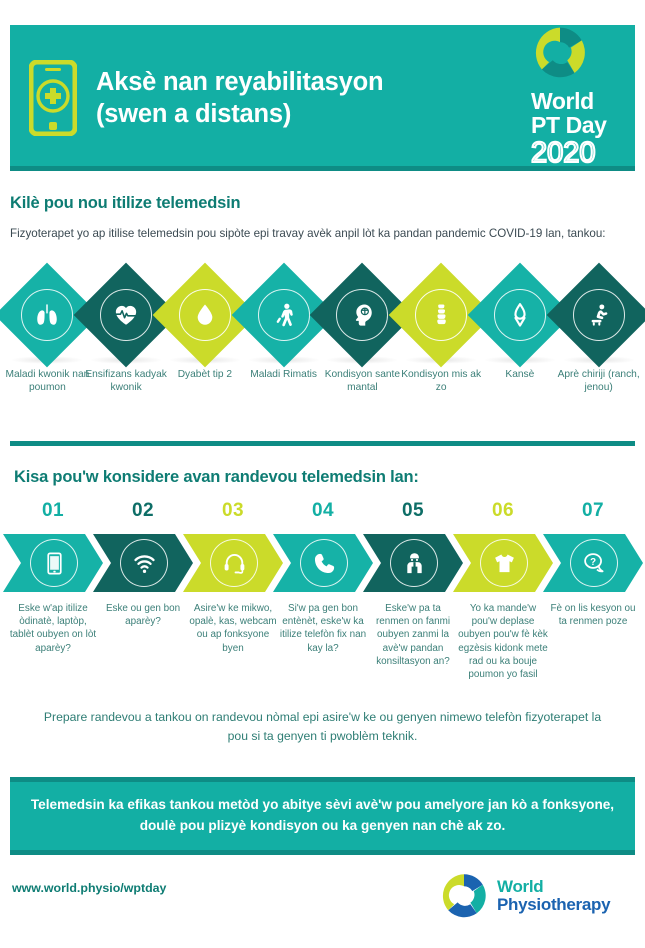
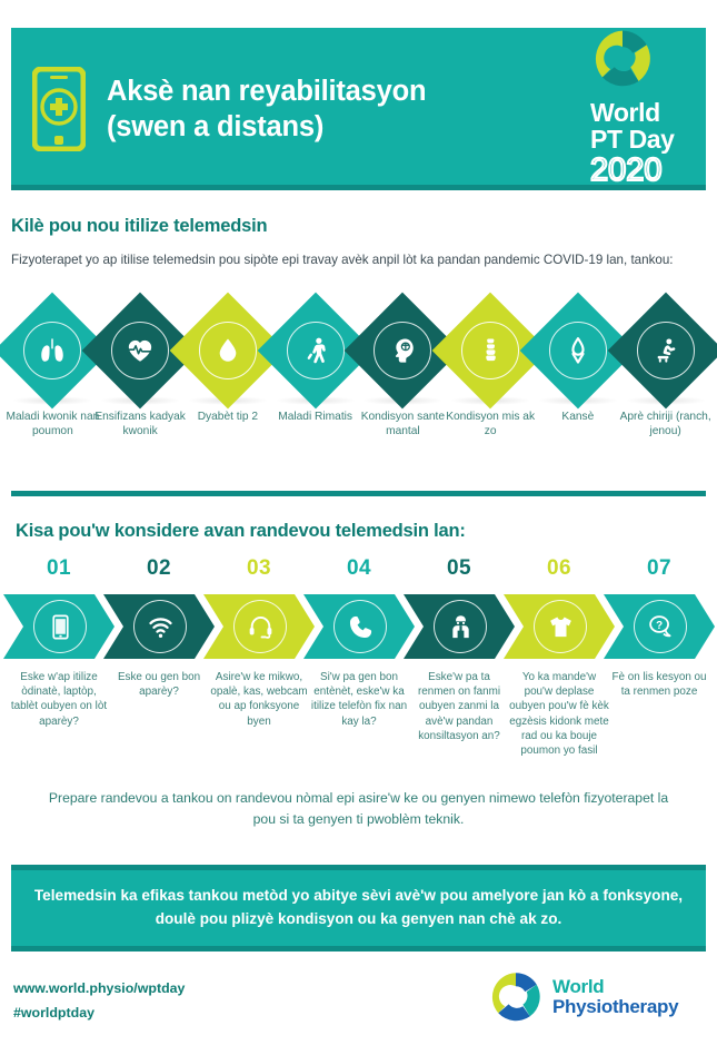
  Aksè nan reyabilitasyon
  (swen a distans)
  World
  PT Day
  2020
  Kilè pou nou itilize telemedsin
  Fizyoterapet yo ap itilise telemedsin pou sipòte epi travay avèk anpil lòt ka pandan pandemic COVID-19 lan, tankou:
  Maladi kwonik nan poumon
  Ensifizans kadyak kwonik
  Dyabèt tip 2
  Maladi Rimatis
  Kondisyon sante mantal
  Kondisyon mis ak zo
  Kansè
  Aprè chiriji (ranch, jenou)
  Kisa pou'w konsidere avan randevou telemedsin lan:
  01
  02
  03
  04
  05
  06
  07
  ?
  Eske w'ap itilize òdinatè, laptòp, tablèt oubyen on lòt aparèy?
  Eske ou gen bon aparèy?
  Asire'w ke mikwo, opalè, kas, webcam ou ap fonksyone byen
  Si'w pa gen bon entènèt, eske'w ka itilize telefòn fix nan kay la?
  Eske'w pa ta renmen on fanmi oubyen zanmi la avè'w pandan konsiltasyon an?
  Yo ka mande'w pou'w deplase oubyen pou'w fè kèk egzèsis kidonk mete rad ou ka bouje poumon yo fasil
  Fè on lis kesyon ou ta renmen poze
  Prepare randevou a tankou on randevou nòmal epi asire'w ke ou genyen nimewo telefòn fizyoterapet la pou si ta genyen ti pwoblèm teknik.
  Telemedsin ka efikas tankou metòd yo abitye sèvi avè'w pou amelyore jan kò a fonksyone, doulè pou plizyè kondisyon ou ka genyen nan chè ak zo.
  www.world.physio/wptday
+ #worldptday
  World
  Physiotherapy
